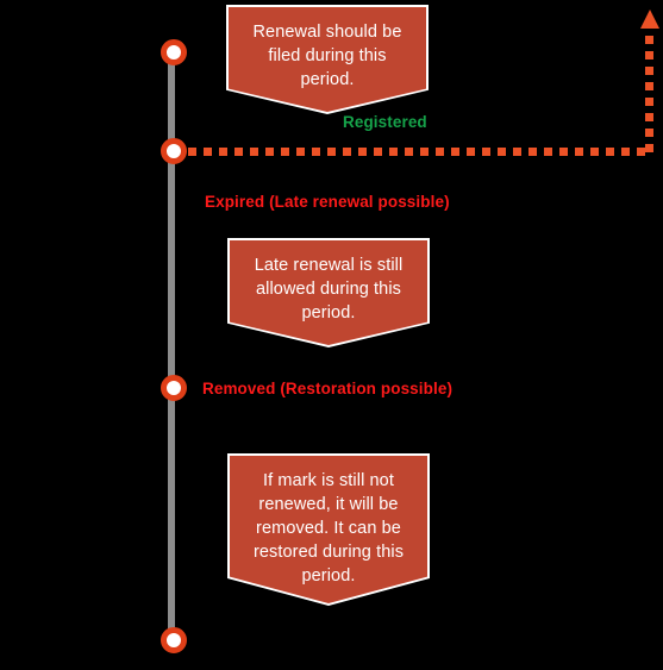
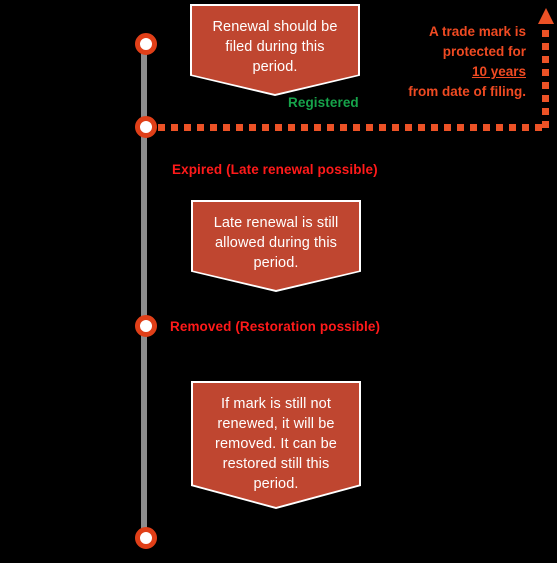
  Renewal should be filed during this period.
  Registered
+ A trade mark is
+ protected for
+ 10 years
+ from date of filing.
  Expired (Late renewal possible)
  Late renewal is still allowed during this period.
  Removed (Restoration possible)
- If mark is still not renewed, it will be removed. It can be restored during this period.
+ If mark is still not renewed, it will be removed. It can be restored still this period.
